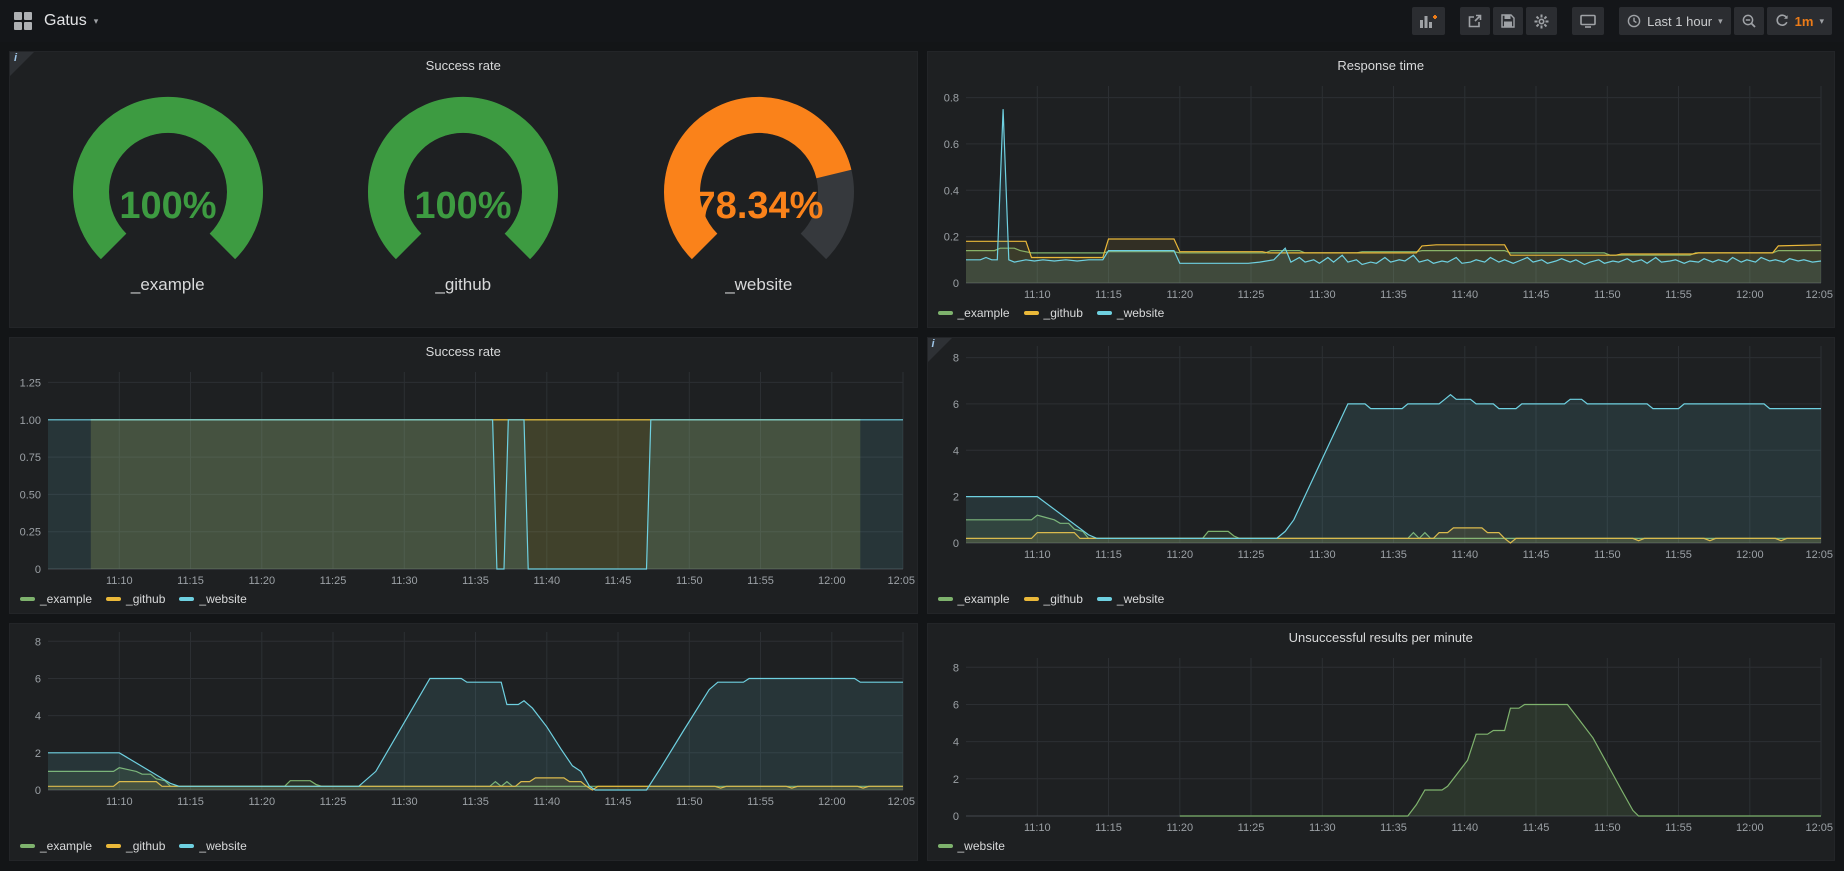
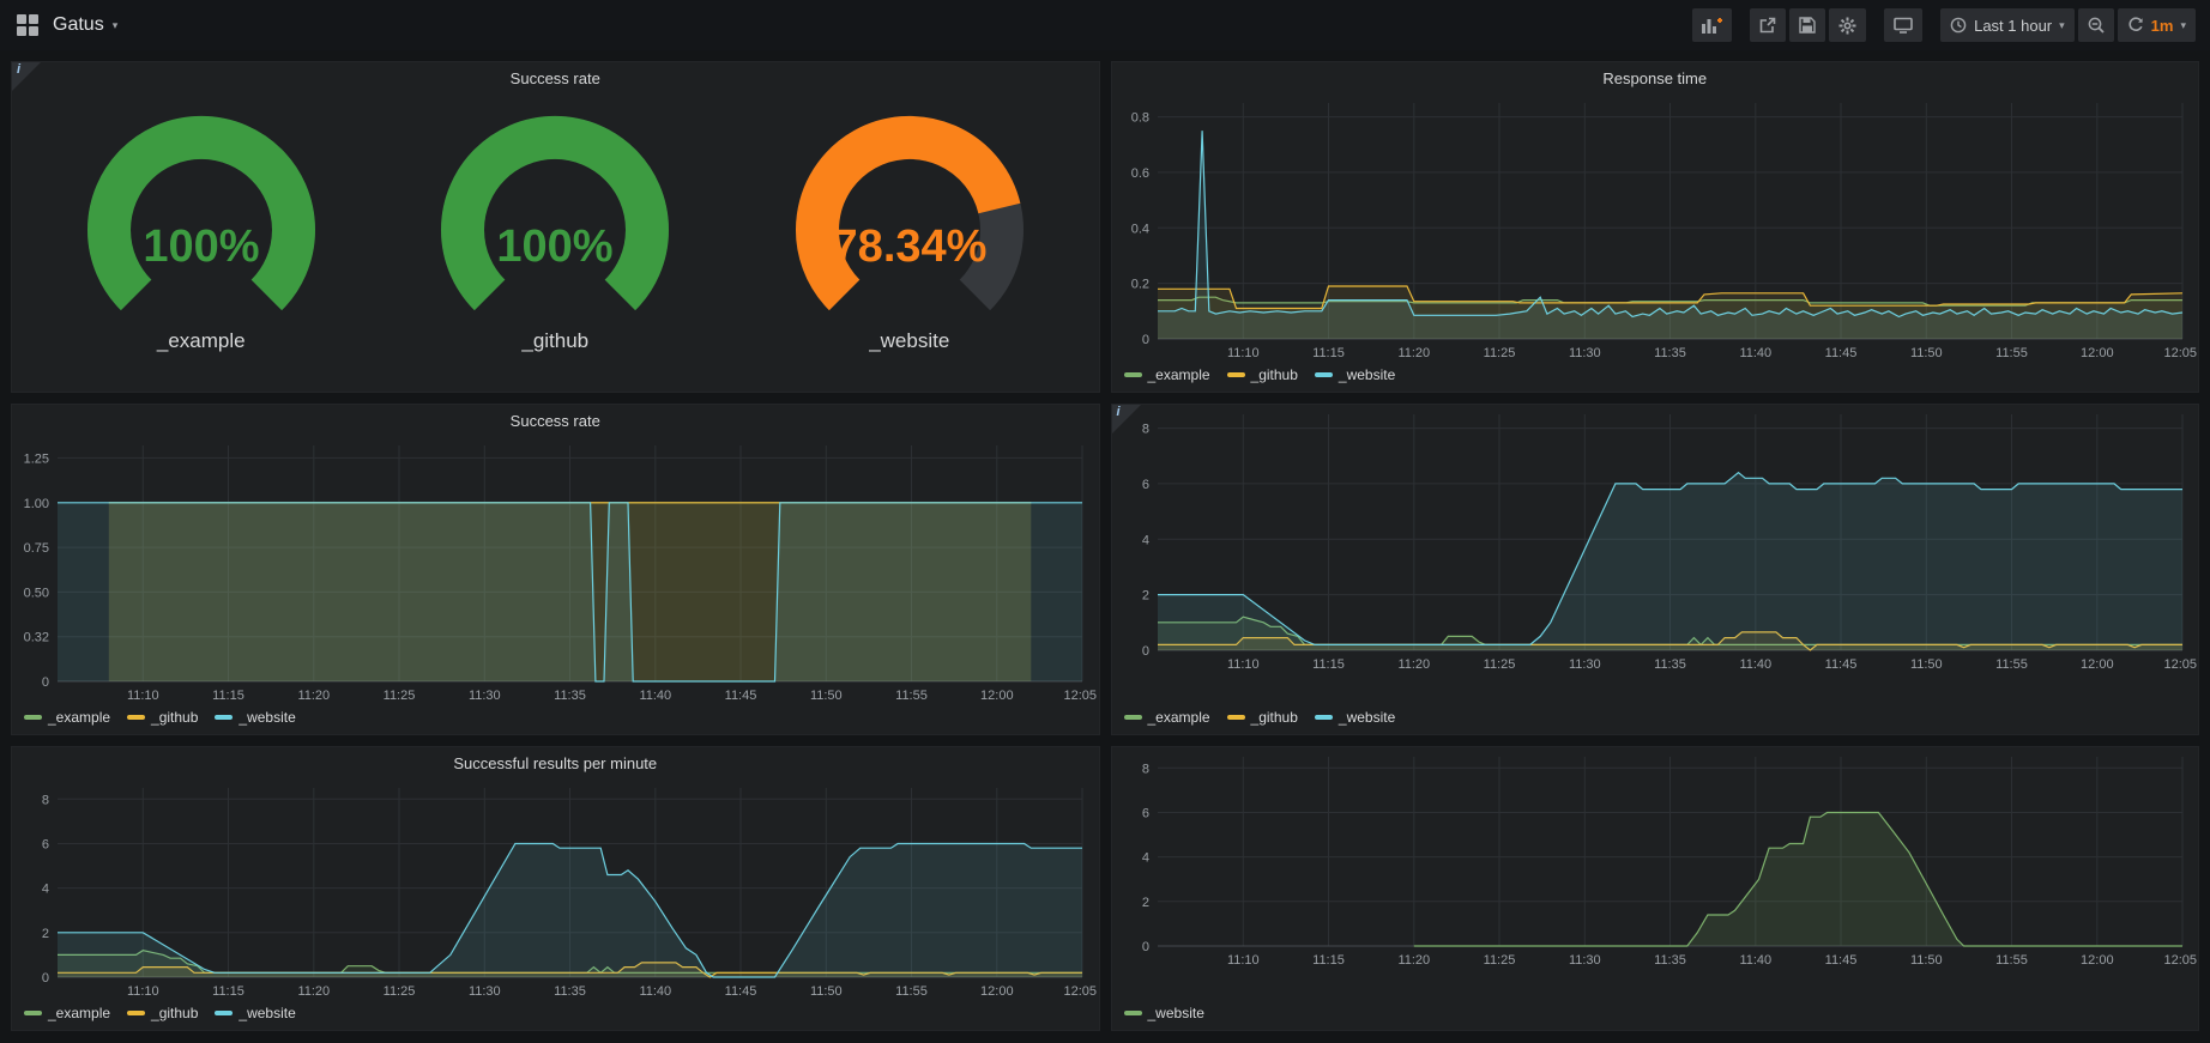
  Gatus
  ▾
  Last 1 hour
  ▾
  1m
  ▾
  i
  Success rate
  100%
  _example
  100%
  _github
  78.34%
  _website
  Response time
  0
  0.2
  0.4
  0.6
  0.8
  11:10
  11:15
  11:20
  11:25
  11:30
  11:35
  11:40
  11:45
  11:50
  11:55
  12:00
  12:05
  _example
  _github
  _website
  Success rate
  0
- 0.25
+ 0.32
  0.50
  0.75
  1.00
  1.25
  11:10
  11:15
  11:20
  11:25
  11:30
  11:35
  11:40
  11:45
  11:50
  11:55
  12:00
  12:05
  _example
  _github
  _website
  i
  0
  2
  4
  6
  8
  11:10
  11:15
  11:20
  11:25
  11:30
  11:35
  11:40
  11:45
  11:50
  11:55
  12:00
  12:05
  _example
  _github
  _website
+ Successful results per minute
  0
  2
  4
  6
  8
  11:10
  11:15
  11:20
  11:25
  11:30
  11:35
  11:40
  11:45
  11:50
  11:55
  12:00
  12:05
  _example
  _github
  _website
- Unsuccessful results per minute
  0
  2
  4
  6
  8
  11:10
  11:15
  11:20
  11:25
  11:30
  11:35
  11:40
  11:45
  11:50
  11:55
  12:00
  12:05
  _website
